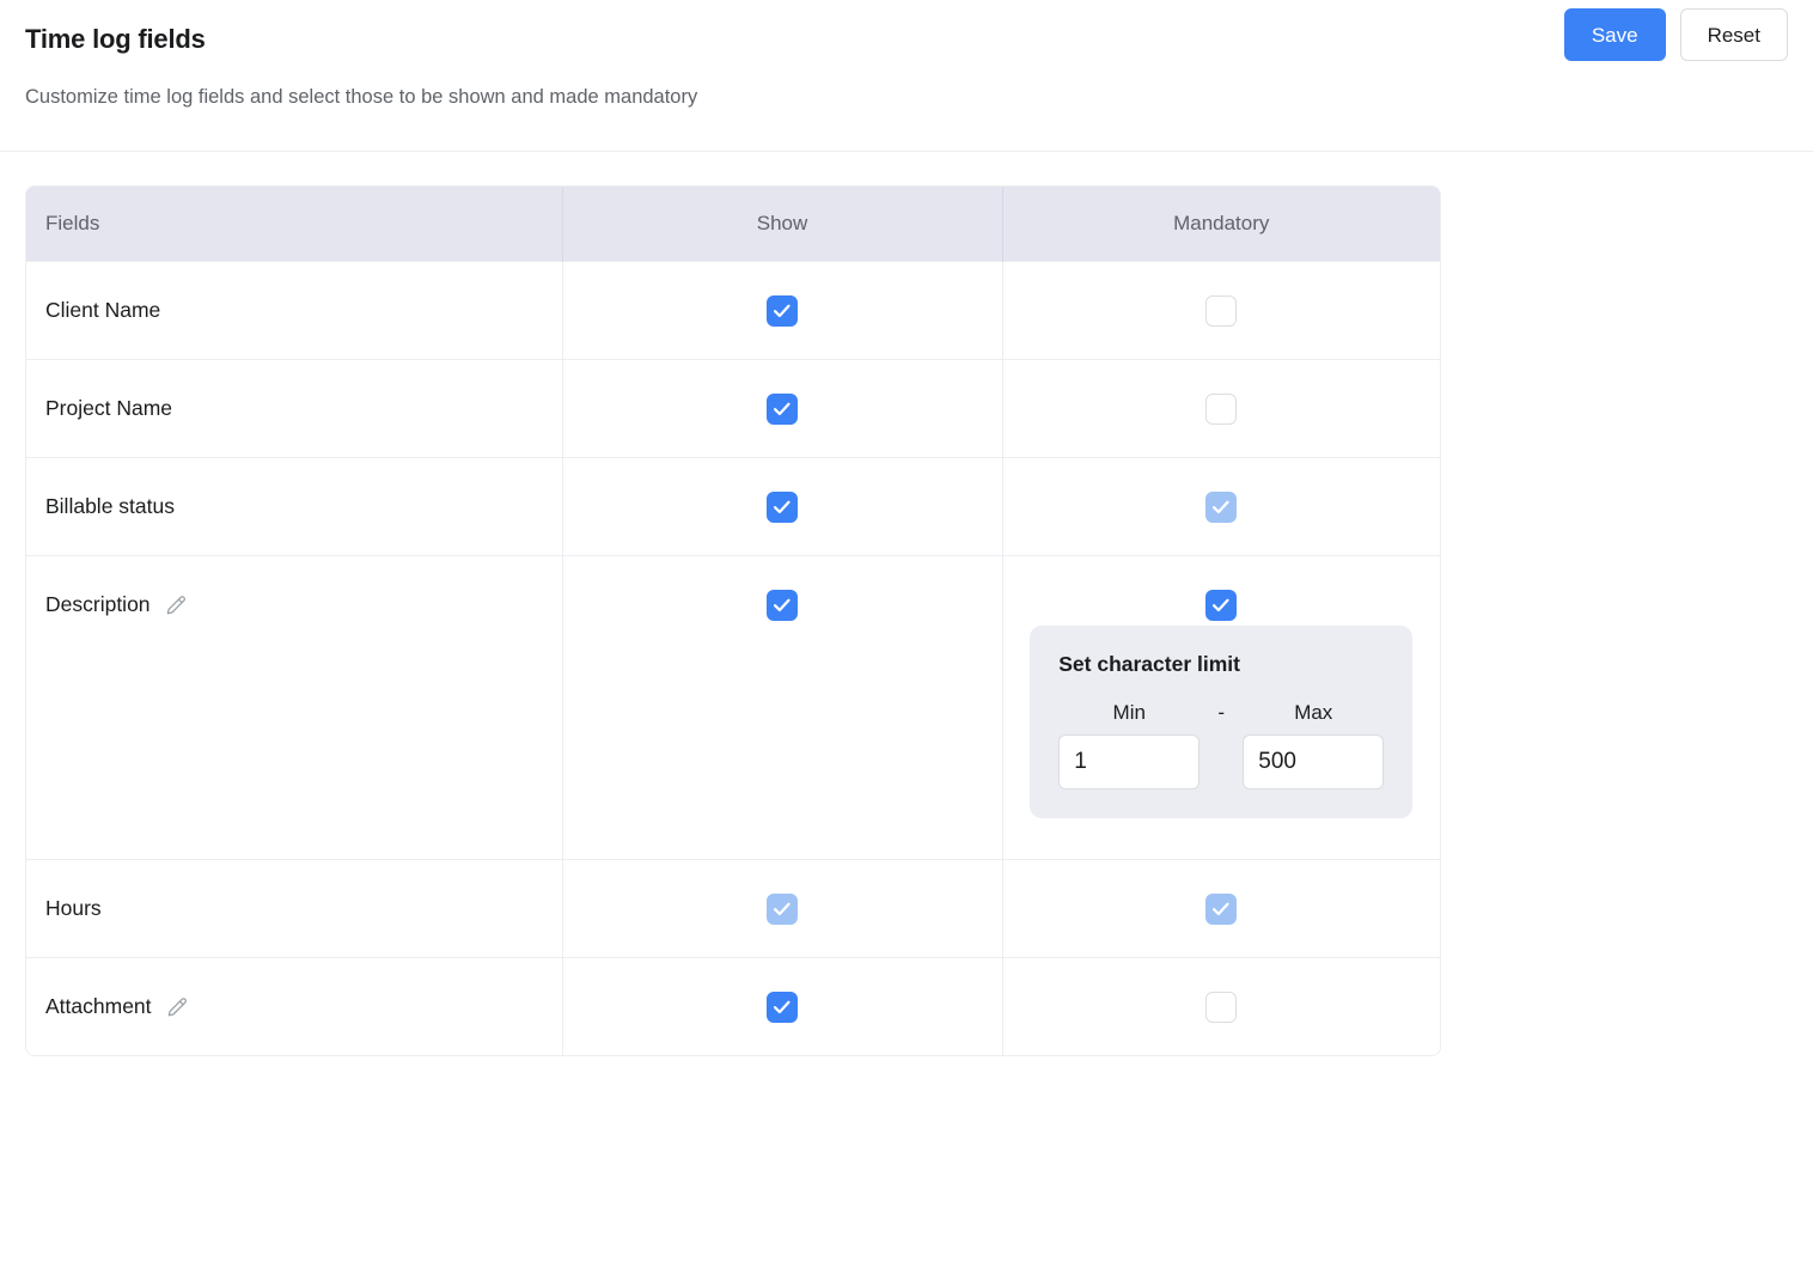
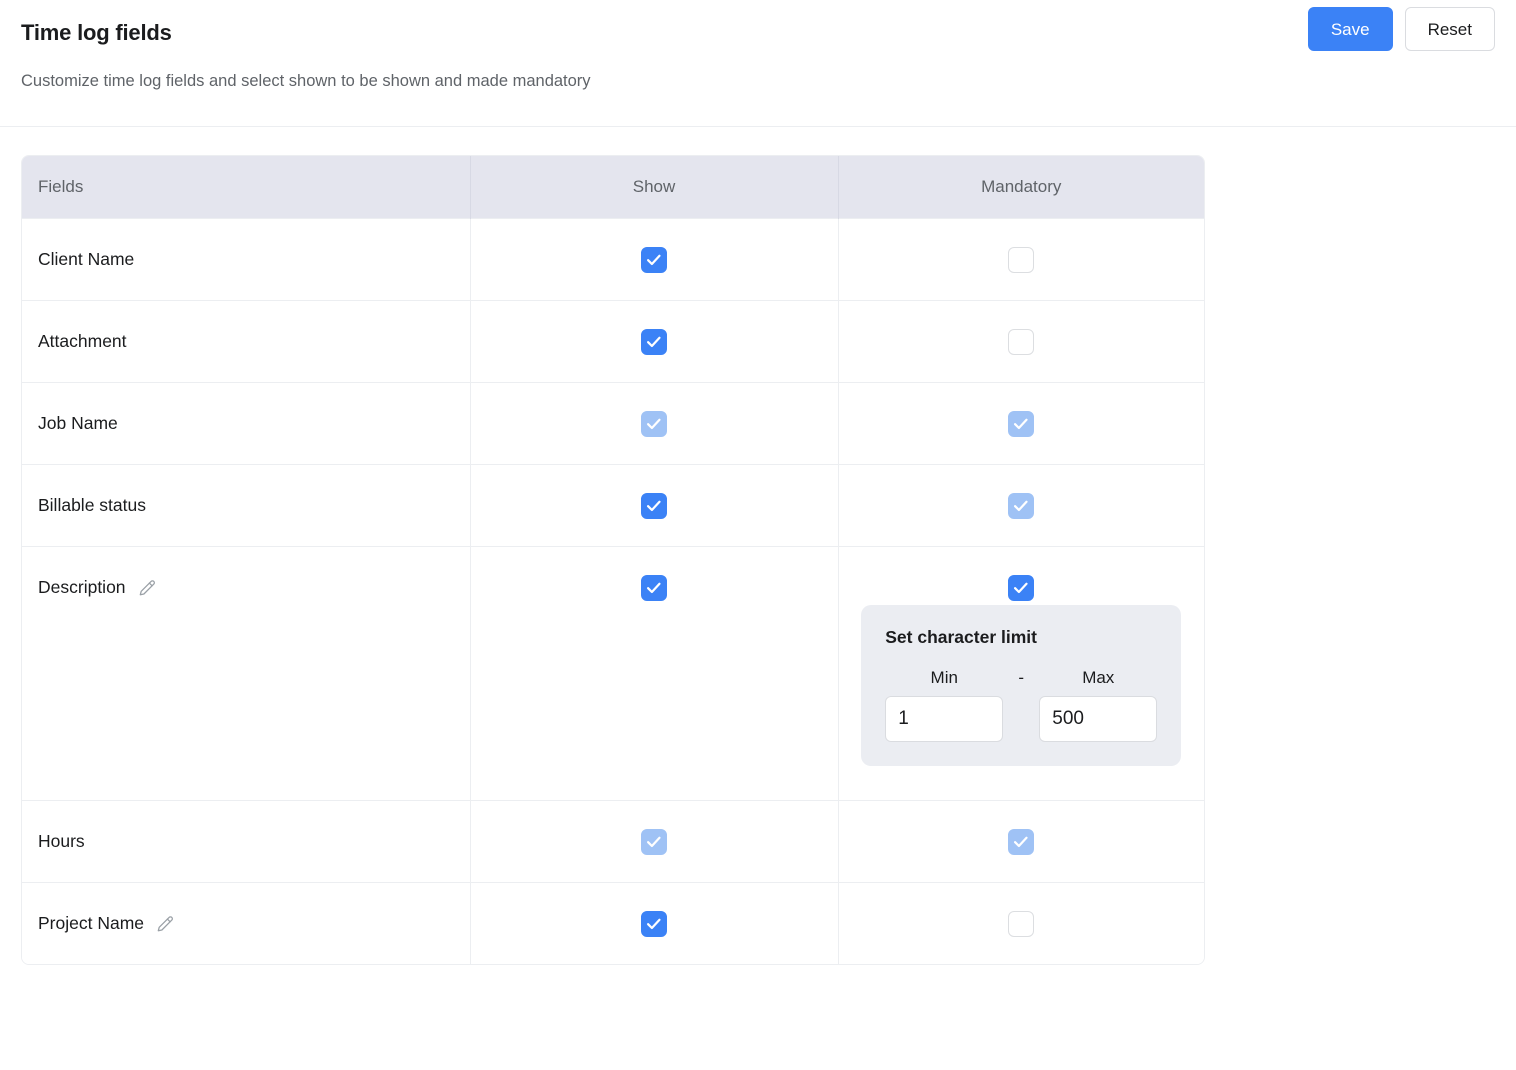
  Time log fields
- Customize time log fields and select those to be shown and made mandatory
+ Customize time log fields and select shown to be shown and made mandatory
  Save
  Reset
  Fields	Show	Mandatory
  Client Name
- Project Name
+ Attachment
+ Job Name
  Billable status
  Description		Set character limitMin - Max 1 500
  Hours
- Attachment
+ Project Name
